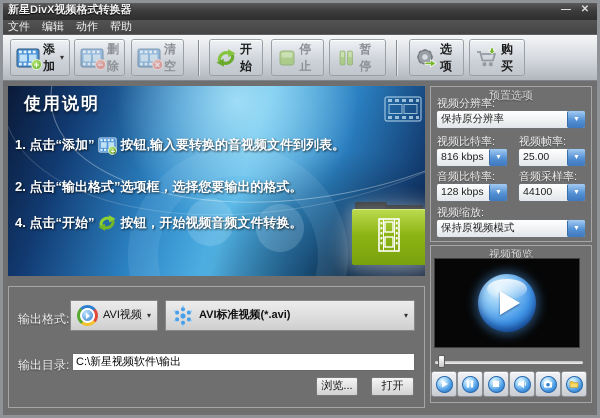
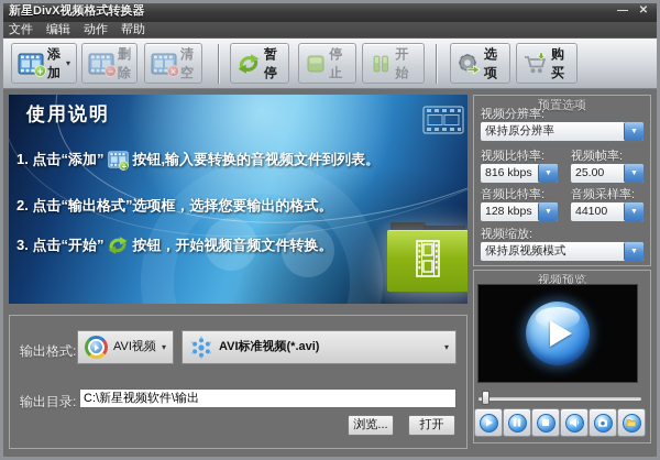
  新星DivX视频格式转换器
  —
  ✕
  文件
  编辑
  动作
  帮助
  +
  添加
  ▾
  −
  删除
  ×
  清空
- 开始
+ 暂停
  停止
- 暂停
+ 开始
  选项
  购买
  使用说明
  1. 点击“添加”
  +
  按钮,输入要转换的音视频文件到列表。
  2. 点击“输出格式”选项框，选择您要输出的格式。
- 4. 点击“开始”
+ 3. 点击“开始”
  按钮，开始视频音频文件转换。
  预置选项
  视频分辨率:
  保持原分辨率
  视频比特率:
  视频帧率:
  816 kbps
  25.00
  音频比特率:
  音频采样率:
  128 kbps
  44100
  视频缩放:
  保持原视频模式
  视频预览
  输出格式:
  AVI视频
  ▾
  AVI标准视频(*.avi)
  ▾
  输出目录:
  C:\新星视频软件\输出
  浏览...
  打开
